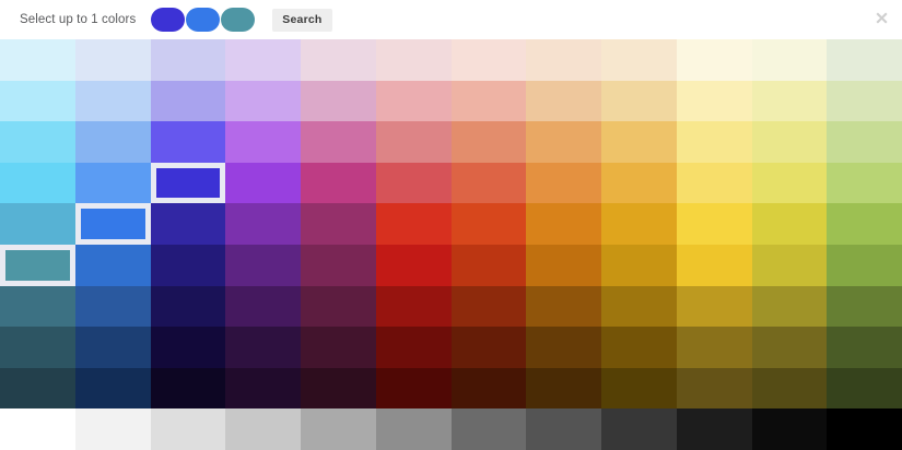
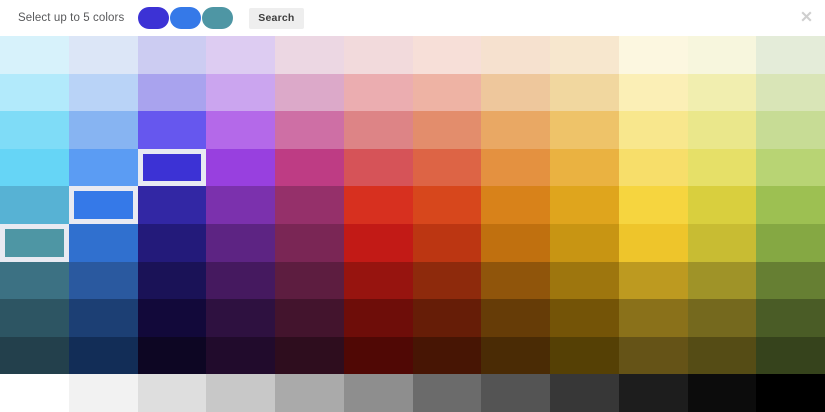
- Select up to 1 colors
+ Select up to 5 colors
  Search
